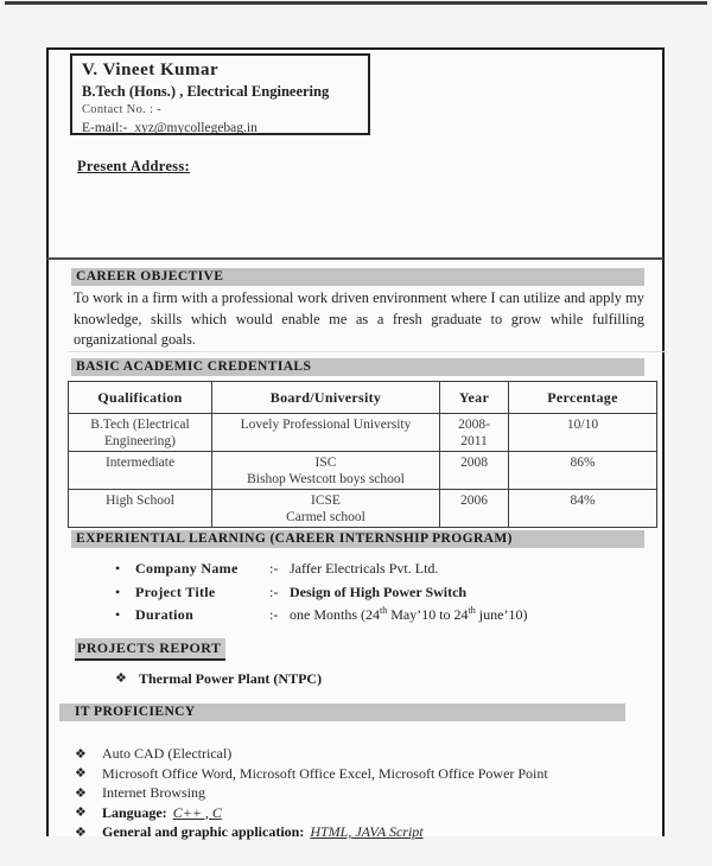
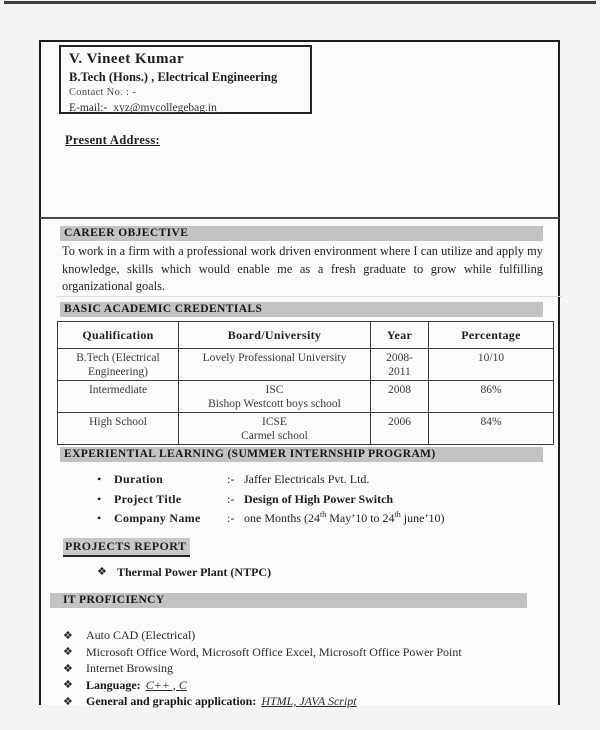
  V. Vineet Kumar
  B.Tech (Hons.) , Electrical Engineering
  Contact No. : -
  E-mail:- xyz@mycollegebag.in
  Present Address:
  CAREER OBJECTIVE
  To work in a firm with a professional work driven environment where I can utilize and apply my knowledge, skills which would enable me as a fresh graduate to grow while fulfilling organizational goals.
  BASIC ACADEMIC CREDENTIALS
  Qualification	Board/University	Year	Percentage
  B.Tech (Electrical Engineering)	Lovely Professional University	2008-2011	10/10
  Intermediate	ISC Bishop Westcott boys school	2008	86%
  High School	ICSE Carmel school	2006	84%
- EXPERIENTIAL LEARNING (CAREER INTERNSHIP PROGRAM)
+ EXPERIENTIAL LEARNING (SUMMER INTERNSHIP PROGRAM)
  •
- Company Name
+ Duration
  :-
  Jaffer Electricals Pvt. Ltd.
  •
  Project Title
  :-
  Design of High Power Switch
  •
- Duration
+ Company Name
  :-
  one Months (24th May’10 to 24th june’10)
  PROJECTS REPORT
  ❖
  Thermal Power Plant (NTPC)
  IT PROFICIENCY
  ❖
  Auto CAD (Electrical)
  ❖
  Microsoft Office Word, Microsoft Office Excel, Microsoft Office Power Point
  ❖
  Internet Browsing
  ❖
  Language:
  C++ , C
  ❖
  General and graphic application:
  HTML, JAVA Script
